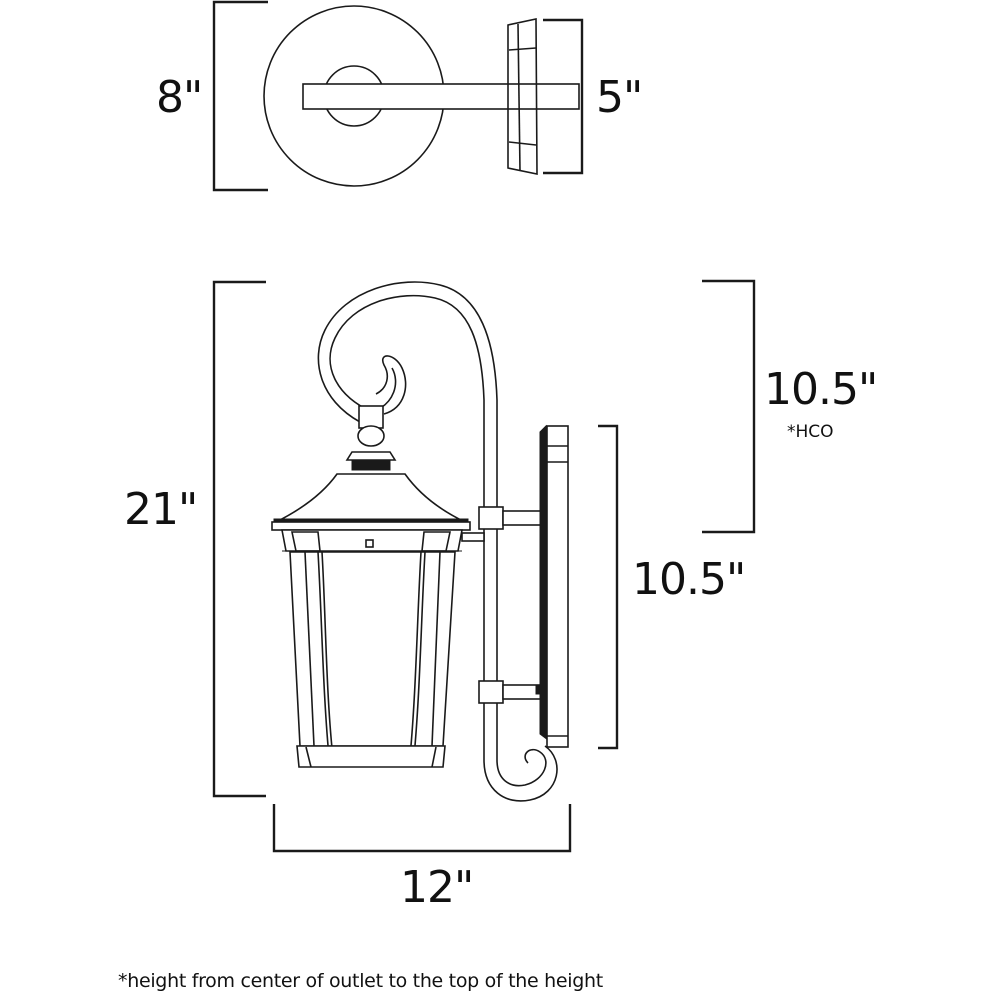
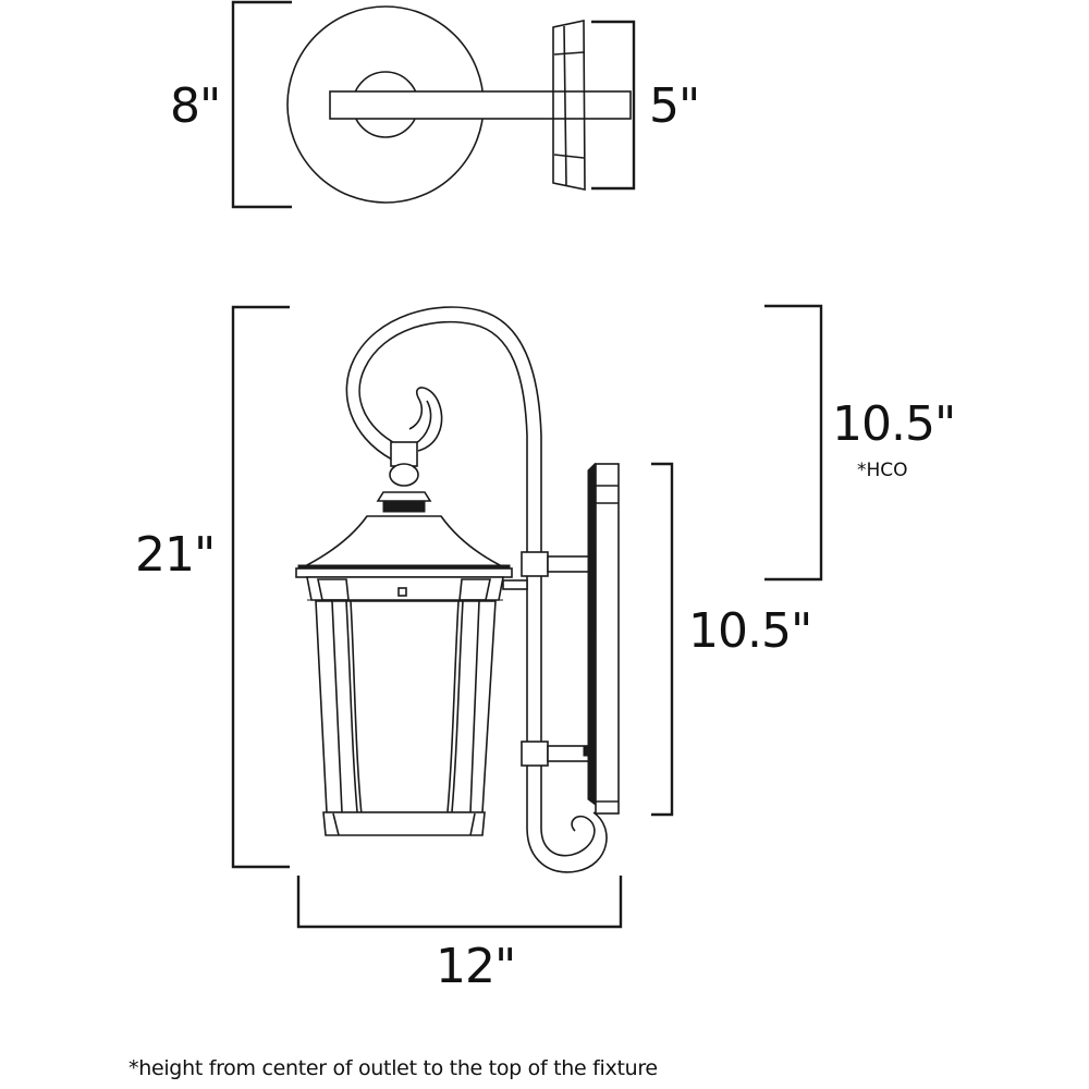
  8"
  5"
  21"
  10.5"
  *HCO
  10.5"
  12"
- *height from center of outlet to the top of the height
+ *height from center of outlet to the top of the fixture
